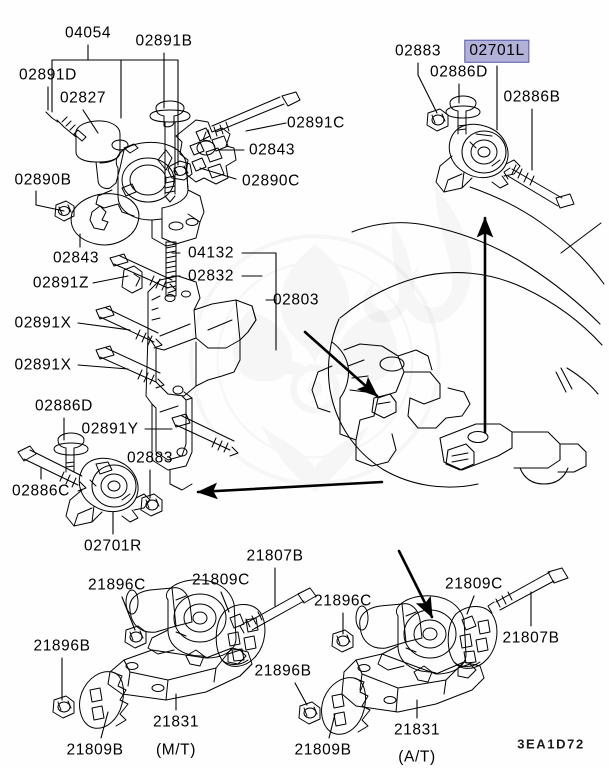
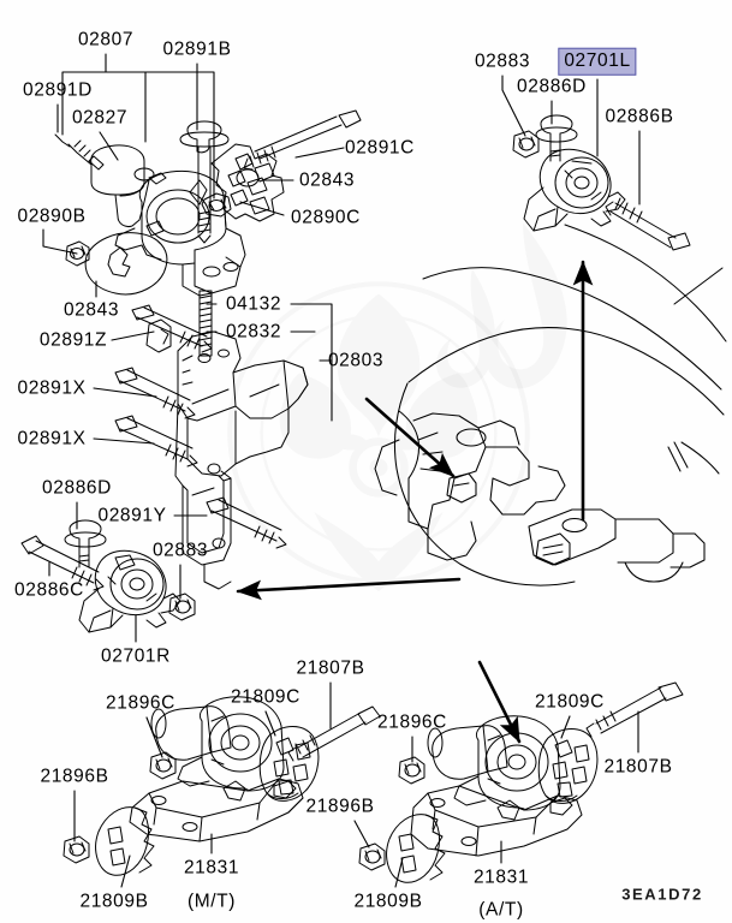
- 04054
+ 02807
  02891B
  02891D
  02827
  02891C
  02843
  02890C
  02890B
  02843
  04132
  02832
  02891Z
  02803
  02891X
  02891X
  02886D
  02891Y
  02883
  02886C
  02701R
  02883
  02701L
  02886D
  02886B
  21807B
  21809C
  21896C
  21896C
  21896B
  21896B
  21831
  (M/T)
  21809B
  21809C
  21807B
  21831
  (A/T)
  21809B
  3EA1D72
